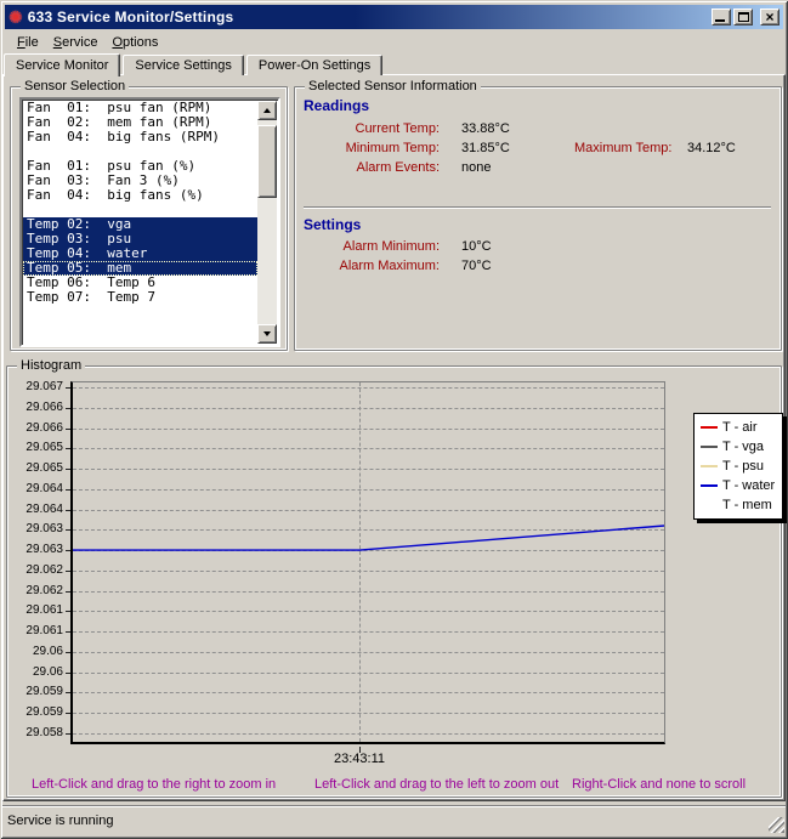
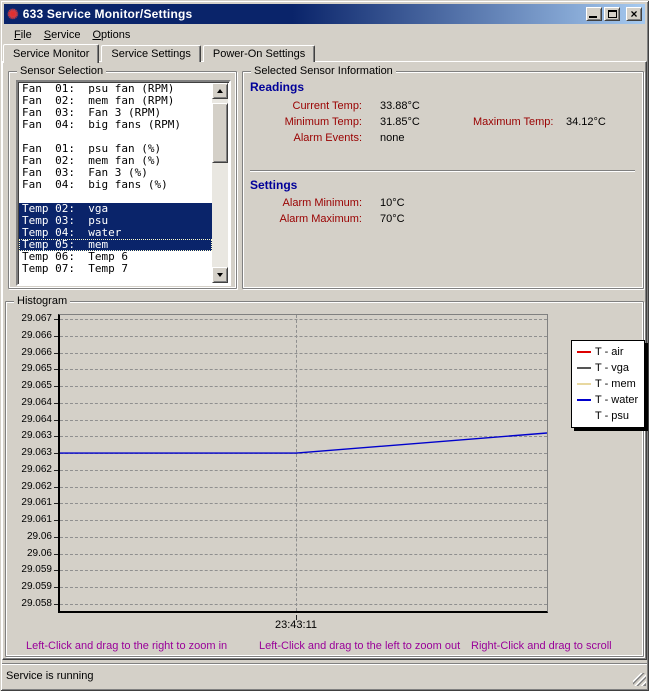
  ✺
  633 Service Monitor/Settings
  ×
  File
  Service
  Options
  Service Monitor
  Service Settings
  Power-On Settings
  Sensor Selection
  Fan 01: psu fan (RPM)
  Fan 02: mem fan (RPM)
+ Fan 03: Fan 3 (RPM)
  Fan 04: big fans (RPM)
  Fan 01: psu fan (%)
+ Fan 02: mem fan (%)
  Fan 03: Fan 3 (%)
  Fan 04: big fans (%)
  Temp 02: vga
  Temp 03: psu
  Temp 04: water
  Temp 05: mem
  Temp 06: Temp 6
  Temp 07: Temp 7
  Selected Sensor Information
  Readings
  Current Temp:
  33.88°C
  Minimum Temp:
  31.85°C
  Maximum Temp:
  34.12°C
  Alarm Events:
  none
  Settings
  Alarm Minimum:
  10°C
  Alarm Maximum:
  70°C
  Histogram
  29.067
  29.066
  29.066
  29.065
  29.065
  29.064
  29.064
  29.063
  29.063
  29.062
  29.062
  29.061
  29.061
  29.06
  29.06
  29.059
  29.059
  29.058
  23:43:11
  T - air
  T - vga
- T - psu
+ T - mem
  T - water
- T - mem
+ T - psu
  Left-Click and drag to the right to zoom in
  Left-Click and drag to the left to zoom out
- Right-Click and none to scroll
+ Right-Click and drag to scroll
  Service is running
